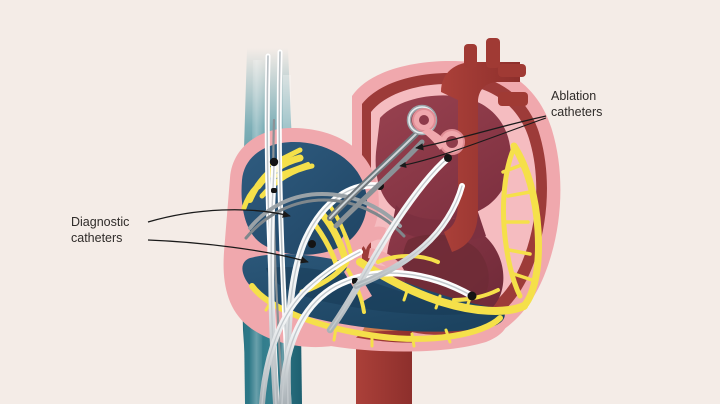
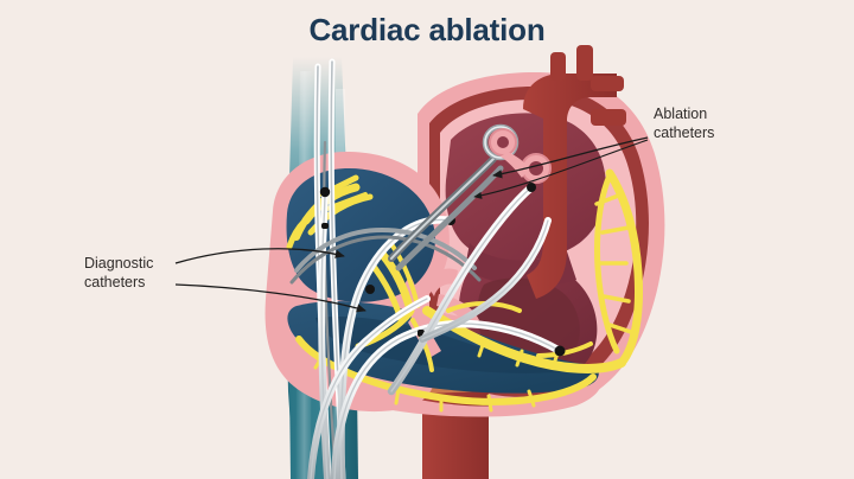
+ Cardiac ablation
  Ablation
  catheters
  Diagnostic
  catheters
